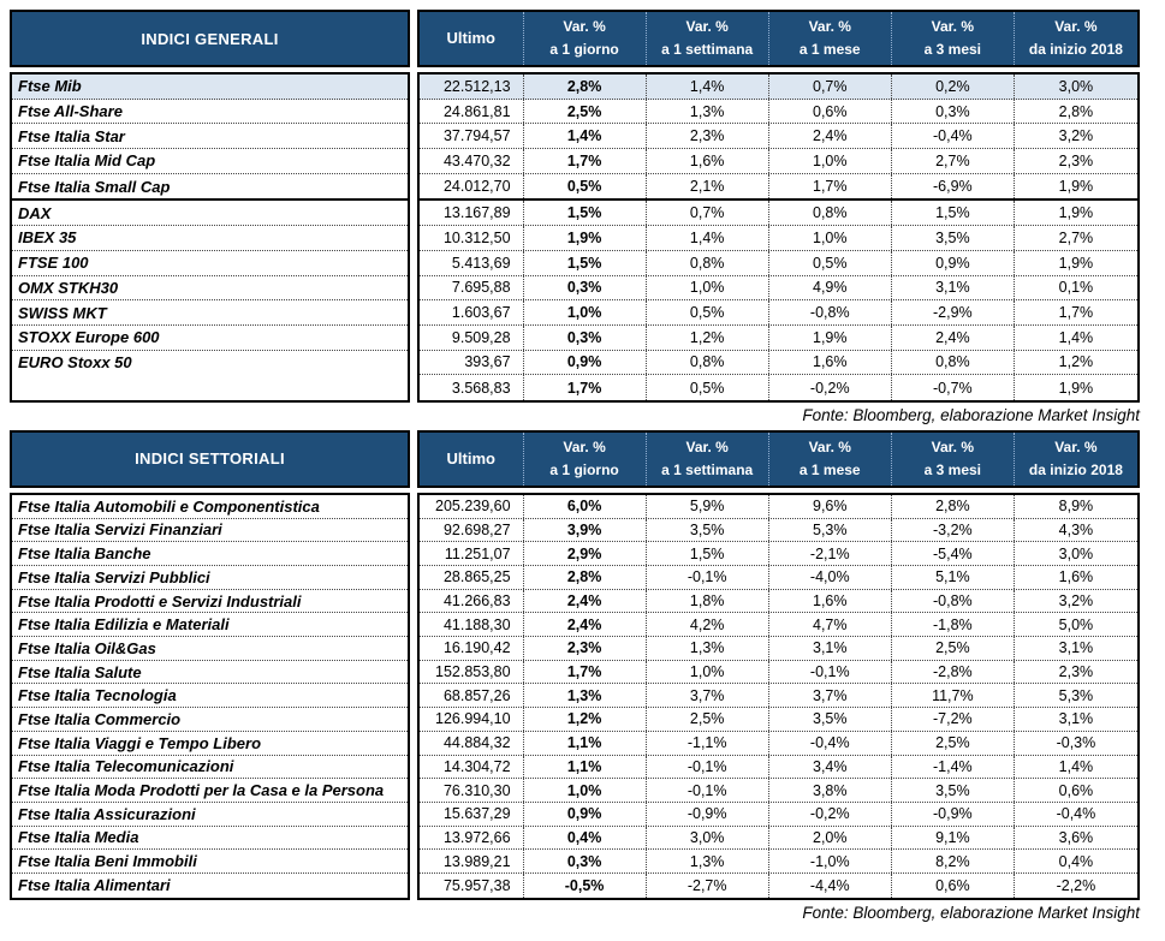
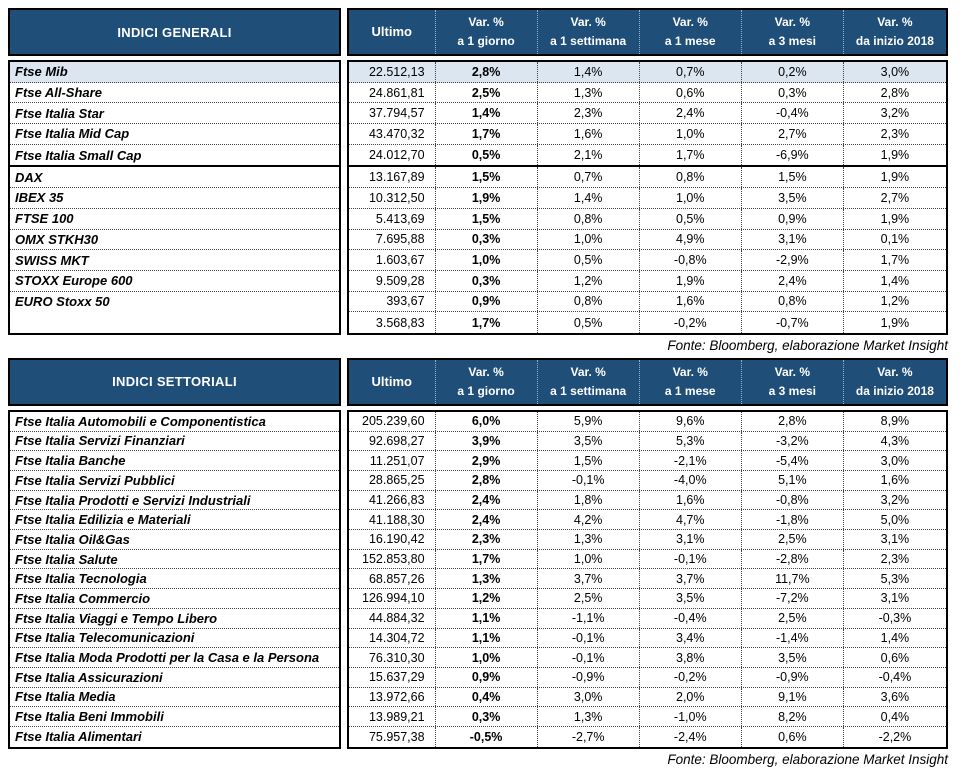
  INDICI GENERALI
  Ultimo
  Var. %
  a 1 giorno
  Var. %
  a 1 settimana
  Var. %
  a 1 mese
  Var. %
  a 3 mesi
  Var. %
  da inizio 2018
  Ftse Mib
  Ftse All-Share
  Ftse Italia Star
  Ftse Italia Mid Cap
  Ftse Italia Small Cap
  22.512,13
  2,8%
  1,4%
  0,7%
  0,2%
  3,0%
  24.861,81
  2,5%
  1,3%
  0,6%
  0,3%
  2,8%
  37.794,57
  1,4%
  2,3%
  2,4%
  -0,4%
  3,2%
  43.470,32
  1,7%
  1,6%
  1,0%
  2,7%
  2,3%
  24.012,70
  0,5%
  2,1%
  1,7%
  -6,9%
  1,9%
  DAX
  IBEX 35
  FTSE 100
  OMX STKH30
  SWISS MKT
  STOXX Europe 600
  EURO Stoxx 50
  13.167,89
  1,5%
  0,7%
  0,8%
  1,5%
  1,9%
  10.312,50
  1,9%
  1,4%
  1,0%
  3,5%
  2,7%
  5.413,69
  1,5%
  0,8%
  0,5%
  0,9%
  1,9%
  7.695,88
  0,3%
  1,0%
  4,9%
  3,1%
  0,1%
  1.603,67
  1,0%
  0,5%
  -0,8%
  -2,9%
  1,7%
  9.509,28
  0,3%
  1,2%
  1,9%
  2,4%
  1,4%
  393,67
  0,9%
  0,8%
  1,6%
  0,8%
  1,2%
  3.568,83
  1,7%
  0,5%
  -0,2%
  -0,7%
  1,9%
  Fonte: Bloomberg, elaborazione Market Insight
  INDICI SETTORIALI
  Ultimo
  Var. %
  a 1 giorno
  Var. %
  a 1 settimana
  Var. %
  a 1 mese
  Var. %
  a 3 mesi
  Var. %
  da inizio 2018
  Ftse Italia Automobili e Componentistica
  Ftse Italia Servizi Finanziari
  Ftse Italia Banche
  Ftse Italia Servizi Pubblici
  Ftse Italia Prodotti e Servizi Industriali
  Ftse Italia Edilizia e Materiali
  Ftse Italia Oil&Gas
  Ftse Italia Salute
  Ftse Italia Tecnologia
  Ftse Italia Commercio
  Ftse Italia Viaggi e Tempo Libero
  Ftse Italia Telecomunicazioni
  Ftse Italia Moda Prodotti per la Casa e la Persona
  Ftse Italia Assicurazioni
  Ftse Italia Media
  Ftse Italia Beni Immobili
  Ftse Italia Alimentari
  205.239,60
  6,0%
  5,9%
  9,6%
  2,8%
  8,9%
  92.698,27
  3,9%
  3,5%
  5,3%
  -3,2%
  4,3%
  11.251,07
  2,9%
  1,5%
  -2,1%
  -5,4%
  3,0%
  28.865,25
  2,8%
  -0,1%
  -4,0%
  5,1%
  1,6%
  41.266,83
  2,4%
  1,8%
  1,6%
  -0,8%
  3,2%
  41.188,30
  2,4%
  4,2%
  4,7%
  -1,8%
  5,0%
  16.190,42
  2,3%
  1,3%
  3,1%
  2,5%
  3,1%
  152.853,80
  1,7%
  1,0%
  -0,1%
  -2,8%
  2,3%
  68.857,26
  1,3%
  3,7%
  3,7%
  11,7%
  5,3%
  126.994,10
  1,2%
  2,5%
  3,5%
  -7,2%
  3,1%
  44.884,32
  1,1%
  -1,1%
  -0,4%
  2,5%
  -0,3%
  14.304,72
  1,1%
  -0,1%
  3,4%
  -1,4%
  1,4%
  76.310,30
  1,0%
  -0,1%
  3,8%
  3,5%
  0,6%
  15.637,29
  0,9%
  -0,9%
  -0,2%
  -0,9%
  -0,4%
  13.972,66
  0,4%
  3,0%
  2,0%
  9,1%
  3,6%
  13.989,21
  0,3%
  1,3%
  -1,0%
  8,2%
  0,4%
  75.957,38
  -0,5%
  -2,7%
- -4,4%
+ -2,4%
  0,6%
  -2,2%
  Fonte: Bloomberg, elaborazione Market Insight
